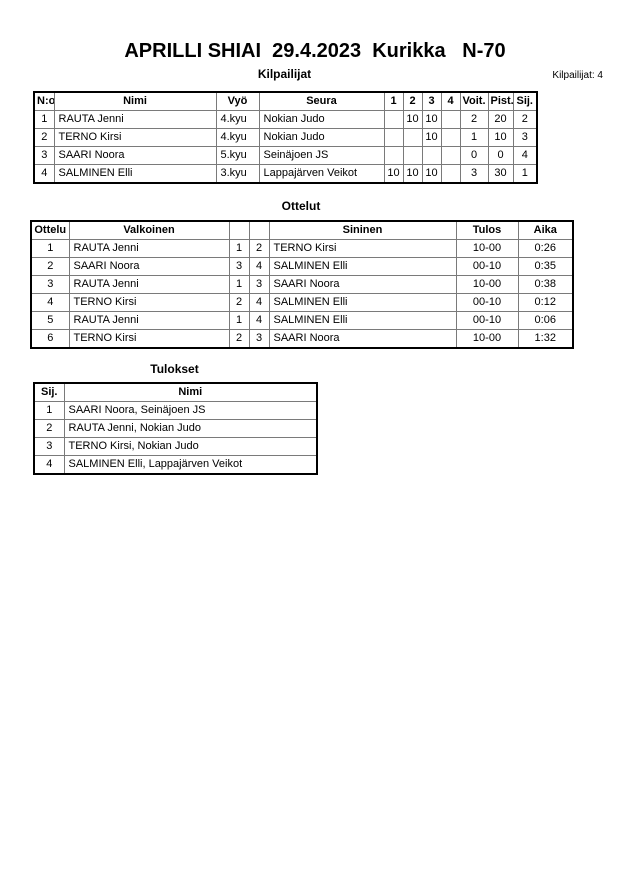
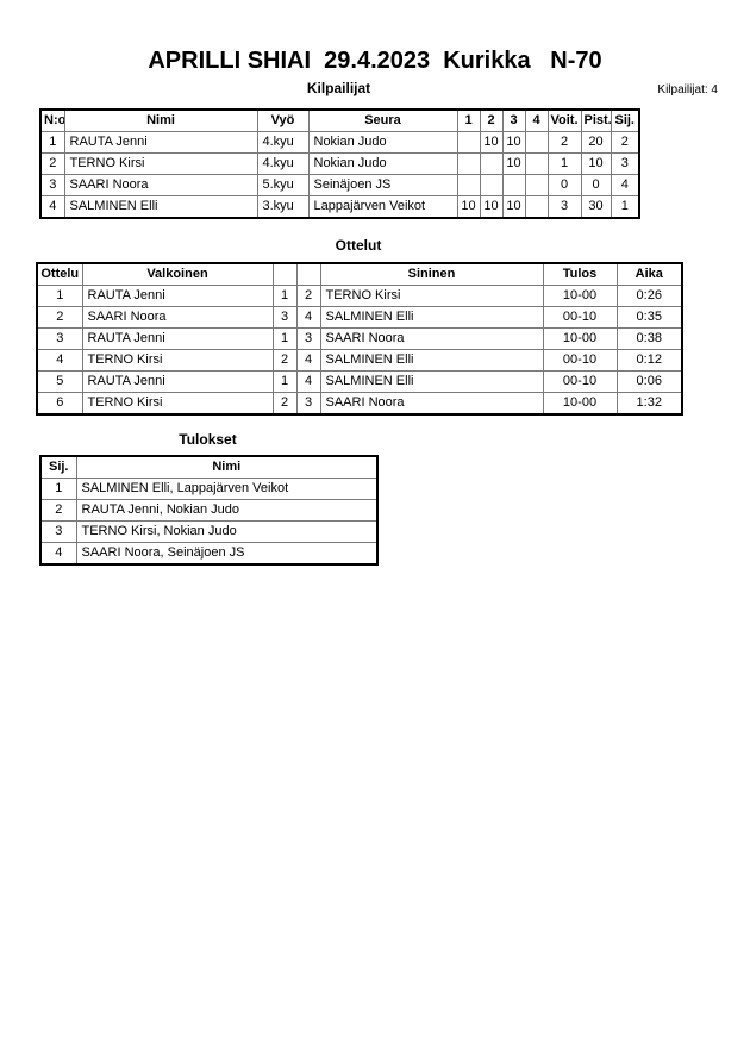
  APRILLI SHIAI 29.4.2023 Kurikka N-70
  Kilpailijat
  Kilpailijat: 4
  N:o	Nimi	Vyö	Seura	1	2	3	4	Voit.	Pist.	Sij.
  1	RAUTA Jenni	4.kyu	Nokian Judo		10	10		2	20	2
  2	TERNO Kirsi	4.kyu	Nokian Judo			10		1	10	3
  3	SAARI Noora	5.kyu	Seinäjoen JS					0	0	4
  4	SALMINEN Elli	3.kyu	Lappajärven Veikot	10	10	10		3	30	1
  Ottelut
  Ottelu	Valkoinen			Sininen	Tulos	Aika
  1	RAUTA Jenni	1	2	TERNO Kirsi	10-00	0:26
  2	SAARI Noora	3	4	SALMINEN Elli	00-10	0:35
  3	RAUTA Jenni	1	3	SAARI Noora	10-00	0:38
  4	TERNO Kirsi	2	4	SALMINEN Elli	00-10	0:12
  5	RAUTA Jenni	1	4	SALMINEN Elli	00-10	0:06
  6	TERNO Kirsi	2	3	SAARI Noora	10-00	1:32
  Tulokset
  Sij.	Nimi
- 1	SAARI Noora, Seinäjoen JS
+ 1	SALMINEN Elli, Lappajärven Veikot
  2	RAUTA Jenni, Nokian Judo
  3	TERNO Kirsi, Nokian Judo
- 4	SALMINEN Elli, Lappajärven Veikot
+ 4	SAARI Noora, Seinäjoen JS
